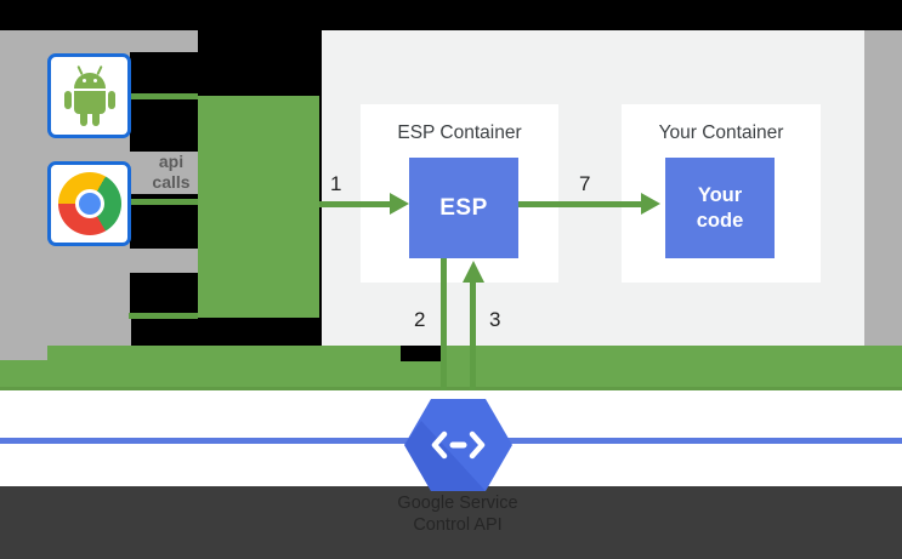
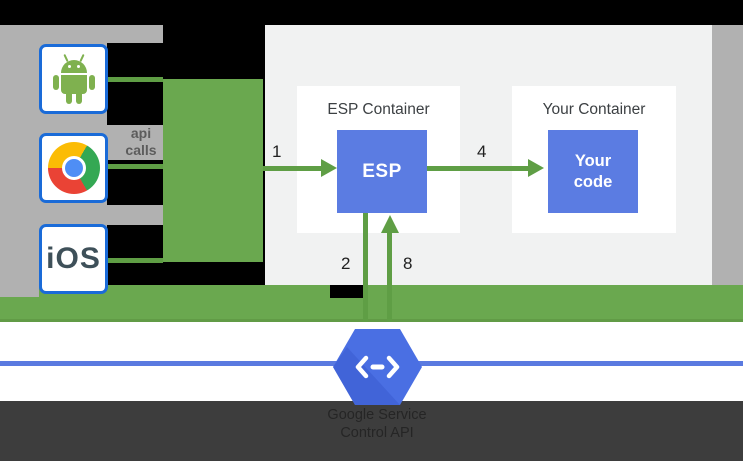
+ iOS
  api
  calls
  ESP Container
  Your Container
  ESP
  Your
  code
  1
- 7
+ 4
  2
- 3
+ 8
  Google Service
  Control API
